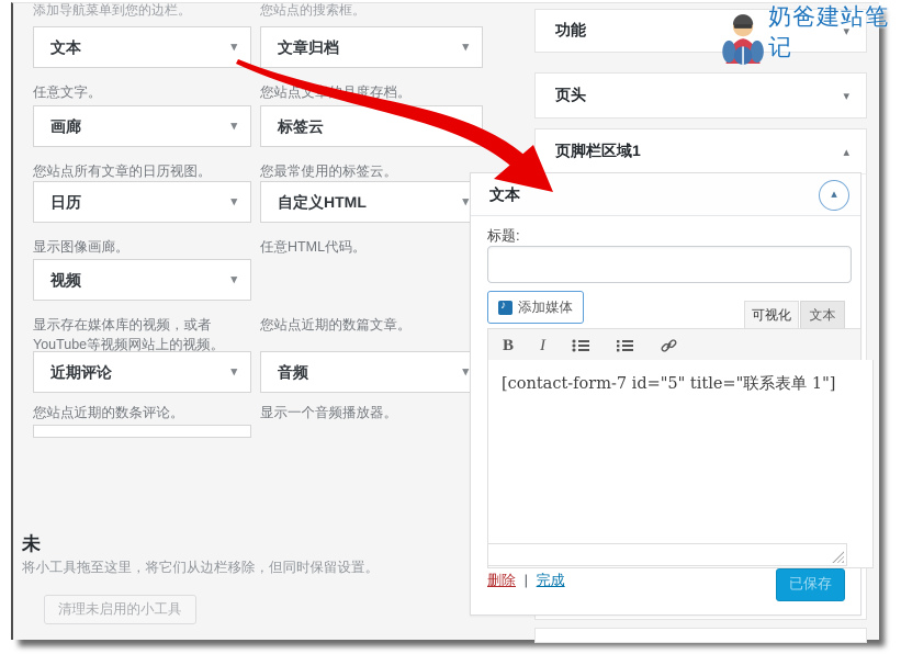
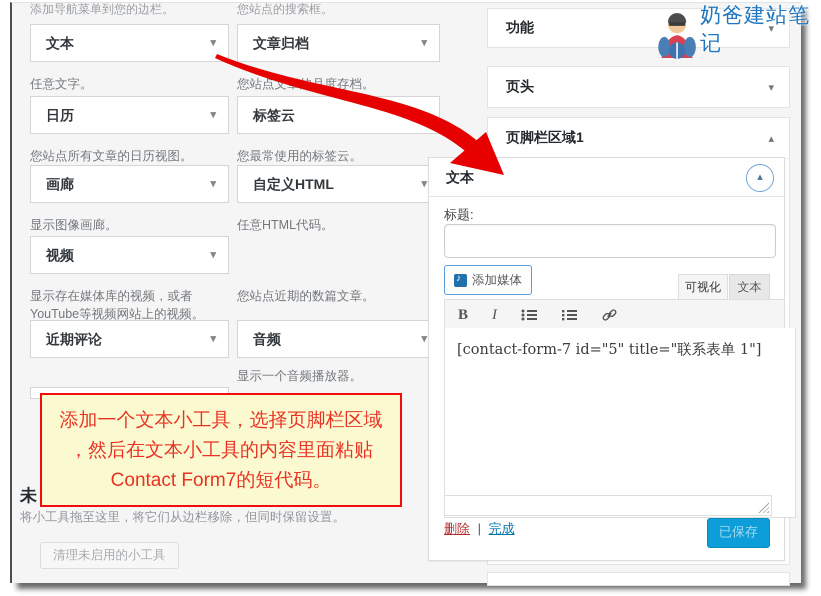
  添加导航菜单到您的边栏。
  您站点的搜索框。
  文本
  任意文字。
- 画廊
+ 日历
  您站点所有文章的日历视图。
- 日历
+ 画廊
  显示图像画廊。
  视频
  显示存在媒体库的视频，或者YouTube等视频网站上的视频。
  近期评论
- 您站点近期的数条评论。
  文章归档
  您站点文度存档。
  标签云
  您最常使用的标签云。
  自定义HTML
  任意HTML代码。
  您站点近期的数篇文章。
  音频
  显示一个音频播放器。
  未
  将小工具拖至这里，将它们从边栏移除，但同时保留设置。
  清理未启用的小工具
  功能
  页头
  页脚栏区域1
  文本
  标题:
  添加媒体
  可视化
  文本
  [contact-form-7 id="5" title="联系表单 1"]
  删除 | 完成
  已保存
+ 添加一个文本小工具，选择页脚栏区域
+ ，然后在文本小工具的内容里面粘贴
+ Contact Form7的短代码。
  奶爸建站笔记
